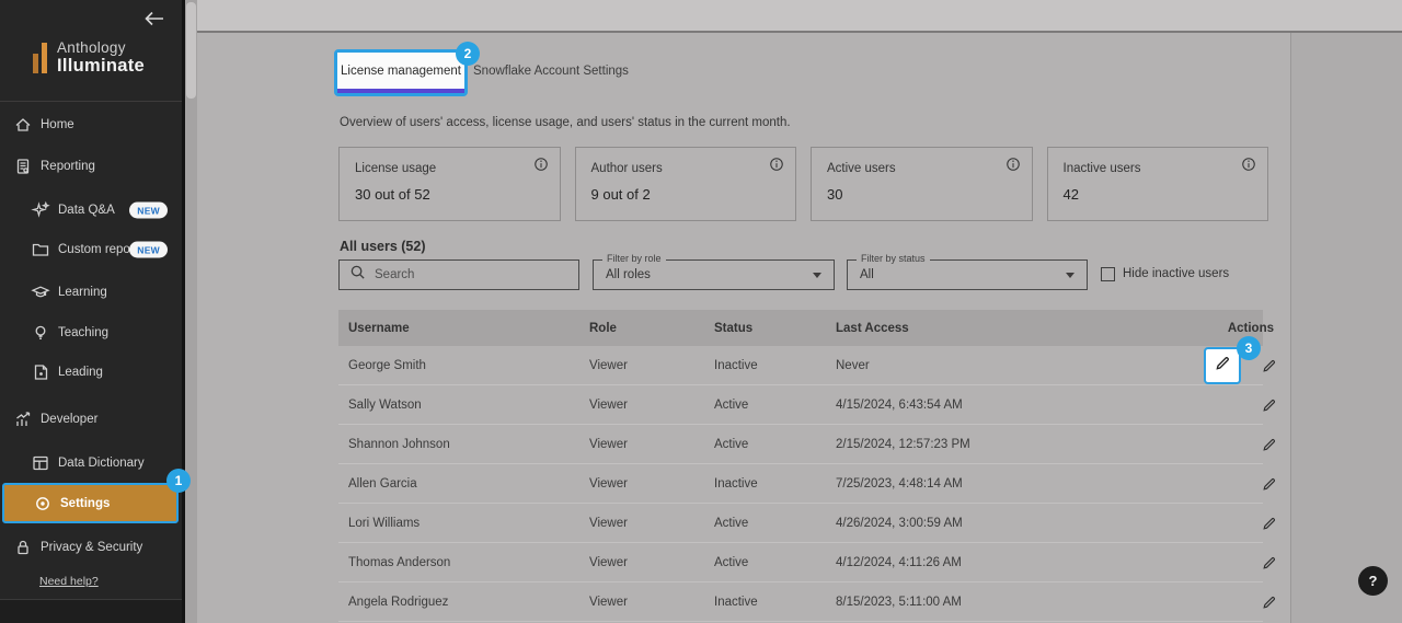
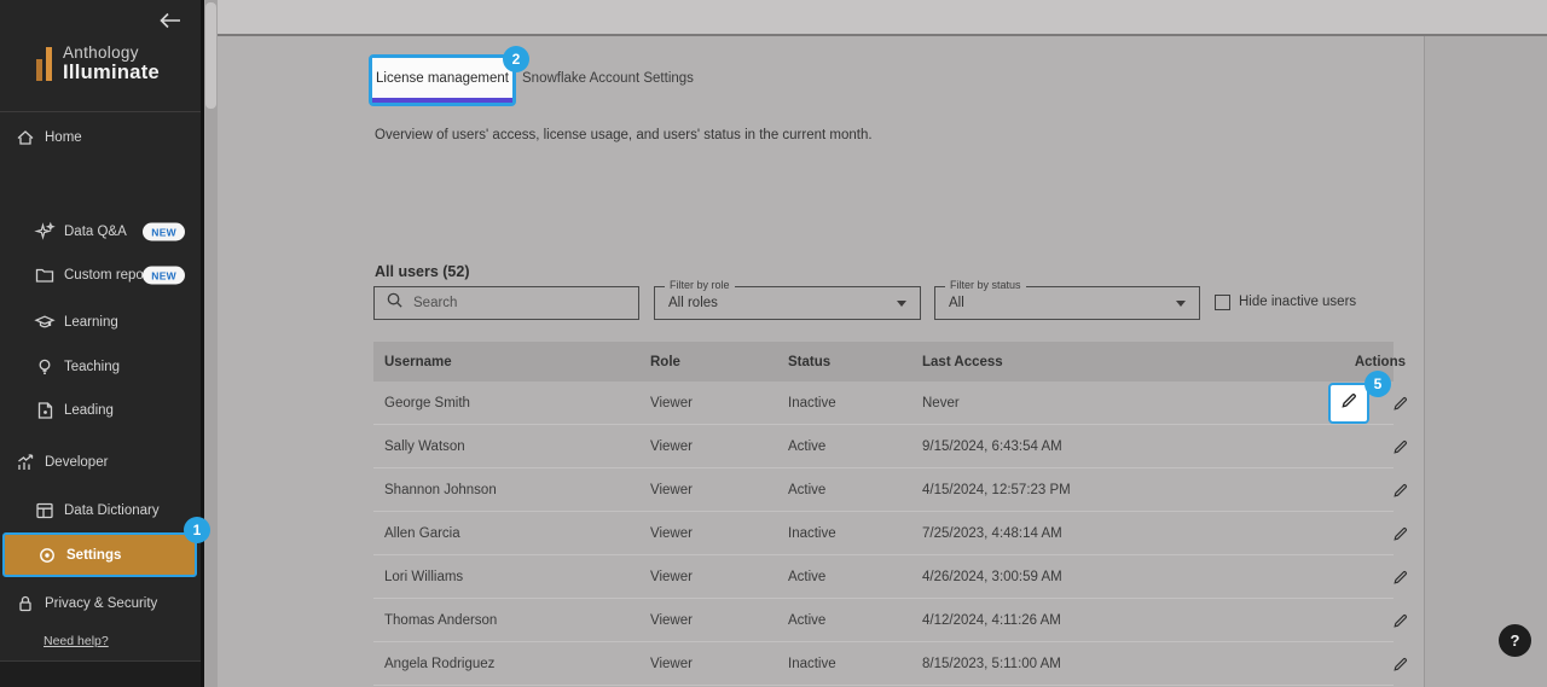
  Anthology
  Illuminate
  Home
- Reporting
  Data Q&A
  NEW
  Custom repo
  NEW
  Learning
  Teaching
  Leading
  Developer
  Data Dictionary
  Settings
  Privacy & Security
  Need help?
  1
  License management
  2
  Snowflake Account Settings
  Overview of users' access, license usage, and users' status in the current month.
- License usage
- 30 out of 52
- Author users
- 9 out of 2
- Active users
- 30
- Inactive users
- 42
  All users (52)
  Search
  Filter by role
  All roles
  Filter by status
  All
  Hide inactive users
  Username
  Role
  Status
  Last Access
  Actions
  George Smith
  Viewer
  Inactive
  Never
  Sally Watson
  Viewer
  Active
- 4/15/2024, 6:43:54 AM
+ 9/15/2024, 6:43:54 AM
  Shannon Johnson
  Viewer
  Active
- 2/15/2024, 12:57:23 PM
+ 4/15/2024, 12:57:23 PM
  Allen Garcia
  Viewer
  Inactive
  7/25/2023, 4:48:14 AM
  Lori Williams
  Viewer
  Active
  4/26/2024, 3:00:59 AM
  Thomas Anderson
  Viewer
  Active
  4/12/2024, 4:11:26 AM
  Angela Rodriguez
  Viewer
  Inactive
  8/15/2023, 5:11:00 AM
- 3
+ 5
  ?
